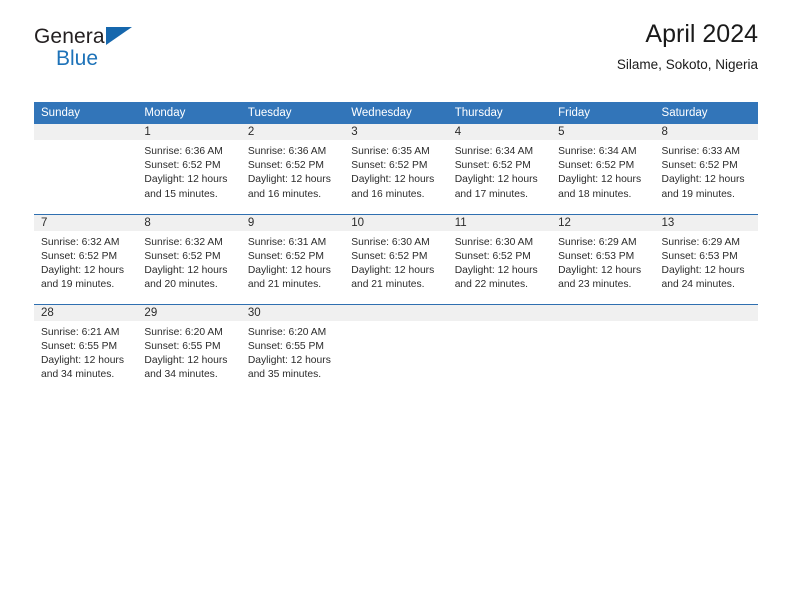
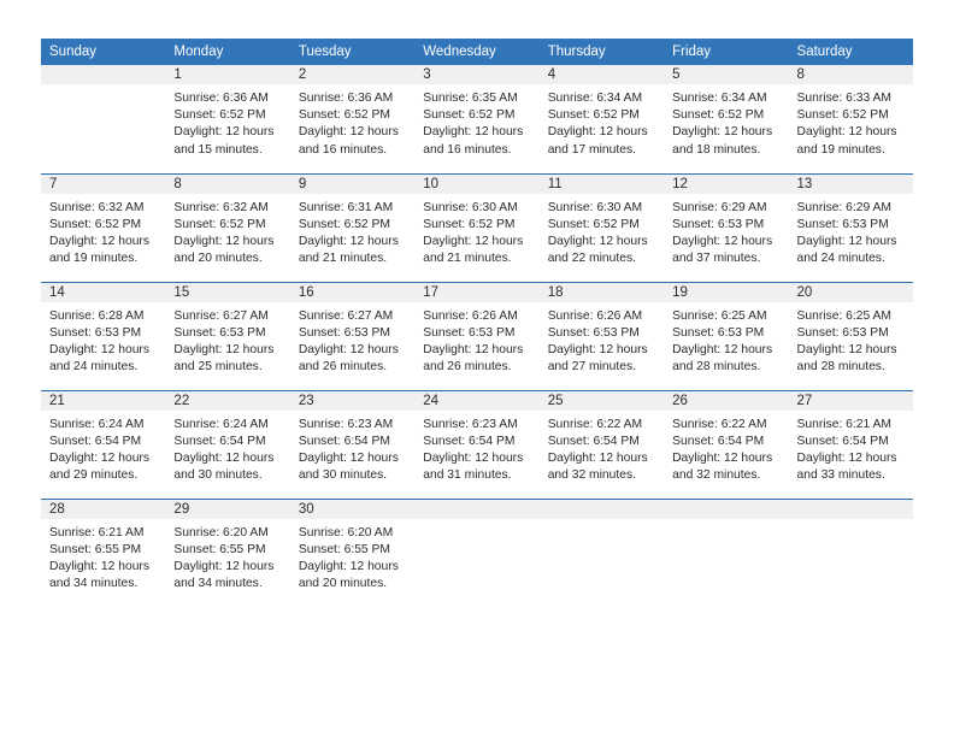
- General
- Blue
- April 2024
- Silame, Sokoto, Nigeria
  Sunday	Monday	Tuesday	Wednesday	Thursday	Friday	Saturday
  	1Sunrise: 6:36 AMSunset: 6:52 PMDaylight: 12 hoursand 15 minutes.	2Sunrise: 6:36 AMSunset: 6:52 PMDaylight: 12 hoursand 16 minutes.	3Sunrise: 6:35 AMSunset: 6:52 PMDaylight: 12 hoursand 16 minutes.	4Sunrise: 6:34 AMSunset: 6:52 PMDaylight: 12 hoursand 17 minutes.	5Sunrise: 6:34 AMSunset: 6:52 PMDaylight: 12 hoursand 18 minutes.	8Sunrise: 6:33 AMSunset: 6:52 PMDaylight: 12 hoursand 19 minutes.
- 7Sunrise: 6:32 AMSunset: 6:52 PMDaylight: 12 hoursand 19 minutes.	8Sunrise: 6:32 AMSunset: 6:52 PMDaylight: 12 hoursand 20 minutes.	9Sunrise: 6:31 AMSunset: 6:52 PMDaylight: 12 hoursand 21 minutes.	10Sunrise: 6:30 AMSunset: 6:52 PMDaylight: 12 hoursand 21 minutes.	11Sunrise: 6:30 AMSunset: 6:52 PMDaylight: 12 hoursand 22 minutes.	12Sunrise: 6:29 AMSunset: 6:53 PMDaylight: 12 hoursand 23 minutes.	13Sunrise: 6:29 AMSunset: 6:53 PMDaylight: 12 hoursand 24 minutes.
+ 7Sunrise: 6:32 AMSunset: 6:52 PMDaylight: 12 hoursand 19 minutes.	8Sunrise: 6:32 AMSunset: 6:52 PMDaylight: 12 hoursand 20 minutes.	9Sunrise: 6:31 AMSunset: 6:52 PMDaylight: 12 hoursand 21 minutes.	10Sunrise: 6:30 AMSunset: 6:52 PMDaylight: 12 hoursand 21 minutes.	11Sunrise: 6:30 AMSunset: 6:52 PMDaylight: 12 hoursand 22 minutes.	12Sunrise: 6:29 AMSunset: 6:53 PMDaylight: 12 hoursand 37 minutes.	13Sunrise: 6:29 AMSunset: 6:53 PMDaylight: 12 hoursand 24 minutes.
+ 14Sunrise: 6:28 AMSunset: 6:53 PMDaylight: 12 hoursand 24 minutes.	15Sunrise: 6:27 AMSunset: 6:53 PMDaylight: 12 hoursand 25 minutes.	16Sunrise: 6:27 AMSunset: 6:53 PMDaylight: 12 hoursand 26 minutes.	17Sunrise: 6:26 AMSunset: 6:53 PMDaylight: 12 hoursand 26 minutes.	18Sunrise: 6:26 AMSunset: 6:53 PMDaylight: 12 hoursand 27 minutes.	19Sunrise: 6:25 AMSunset: 6:53 PMDaylight: 12 hoursand 28 minutes.	20Sunrise: 6:25 AMSunset: 6:53 PMDaylight: 12 hoursand 28 minutes.
+ 21Sunrise: 6:24 AMSunset: 6:54 PMDaylight: 12 hoursand 29 minutes.	22Sunrise: 6:24 AMSunset: 6:54 PMDaylight: 12 hoursand 30 minutes.	23Sunrise: 6:23 AMSunset: 6:54 PMDaylight: 12 hoursand 30 minutes.	24Sunrise: 6:23 AMSunset: 6:54 PMDaylight: 12 hoursand 31 minutes.	25Sunrise: 6:22 AMSunset: 6:54 PMDaylight: 12 hoursand 32 minutes.	26Sunrise: 6:22 AMSunset: 6:54 PMDaylight: 12 hoursand 32 minutes.	27Sunrise: 6:21 AMSunset: 6:54 PMDaylight: 12 hoursand 33 minutes.
- 28Sunrise: 6:21 AMSunset: 6:55 PMDaylight: 12 hoursand 34 minutes.	29Sunrise: 6:20 AMSunset: 6:55 PMDaylight: 12 hoursand 34 minutes.	30Sunrise: 6:20 AMSunset: 6:55 PMDaylight: 12 hoursand 35 minutes.
+ 28Sunrise: 6:21 AMSunset: 6:55 PMDaylight: 12 hoursand 34 minutes.	29Sunrise: 6:20 AMSunset: 6:55 PMDaylight: 12 hoursand 34 minutes.	30Sunrise: 6:20 AMSunset: 6:55 PMDaylight: 12 hoursand 20 minutes.
